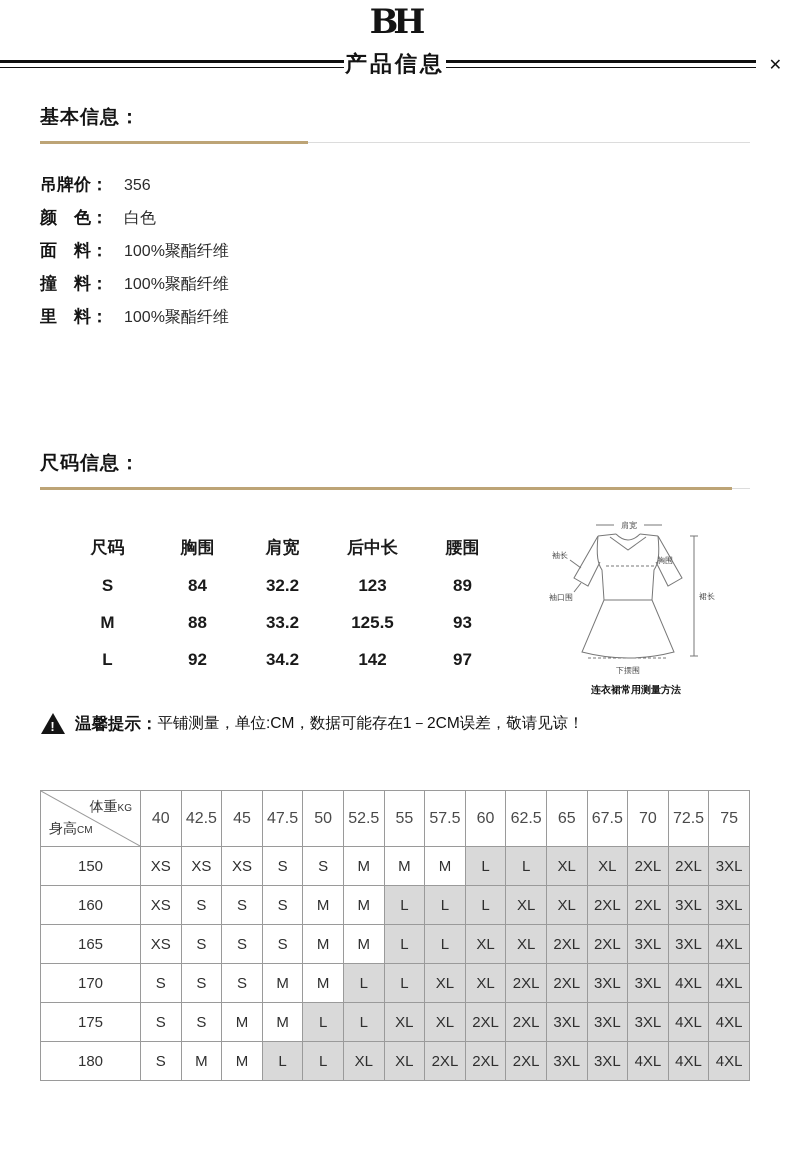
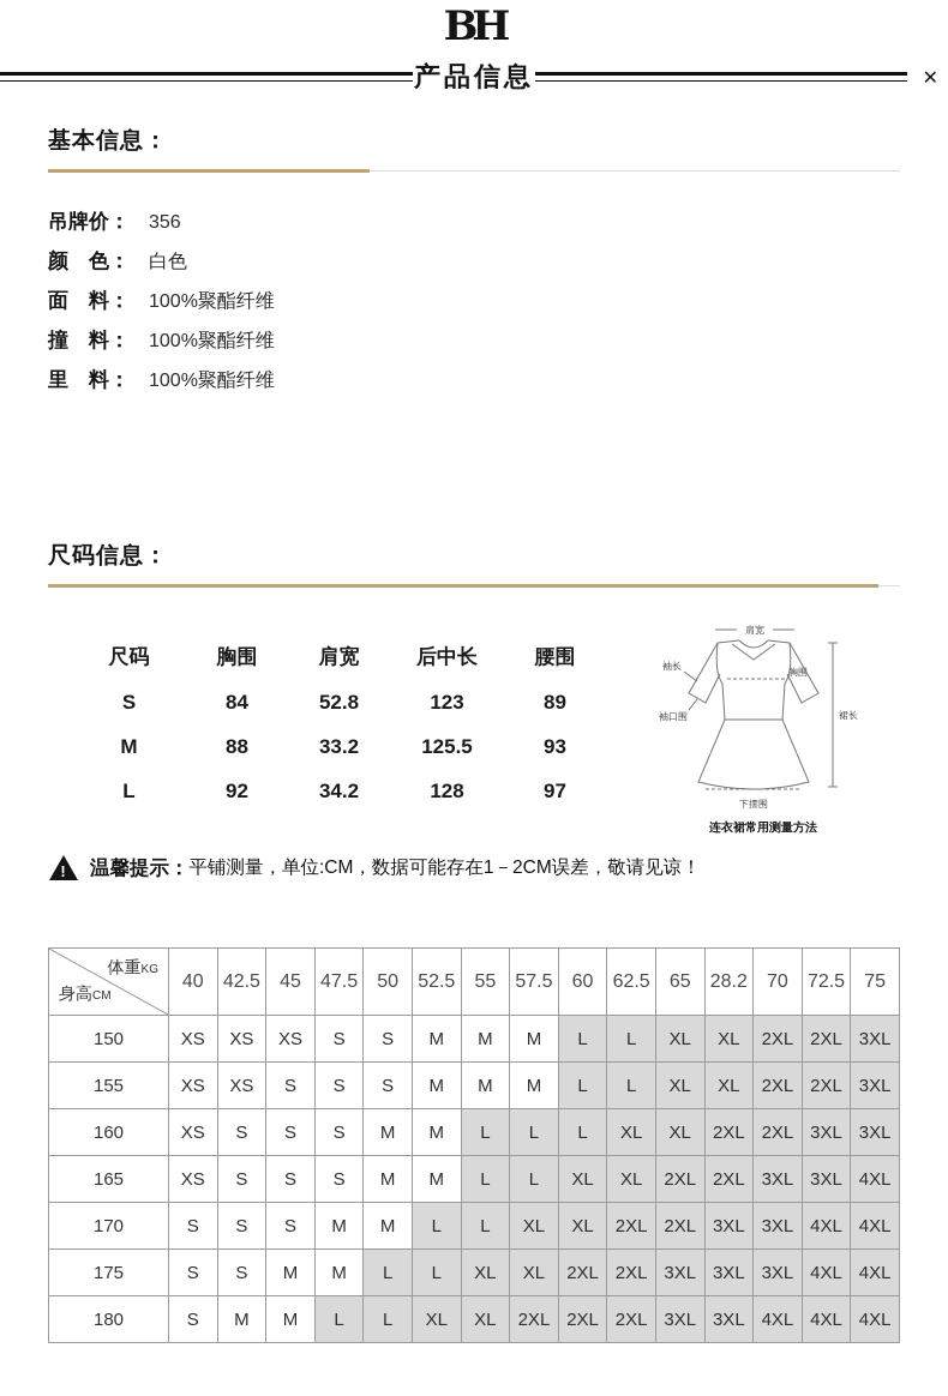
  BH
  产品信息
  ✕
  基本信息：
  吊牌价：
  356
  颜 色：
  白色
  面 料：
  100%聚酯纤维
  撞 料：
  100%聚酯纤维
  里 料：
  100%聚酯纤维
  尺码信息：
  尺码	胸围	肩宽	后中长	腰围
- S	84	32.2	123	89
+ S	84	52.8	123	89
  M	88	33.2	125.5	93
- L	92	34.2	142	97
+ L	92	34.2	128	97
  肩宽
  胸围
  袖长
  袖口围
  裙长
  下摆围
  连衣裙常用测量方法
  !
  温馨提示：
  平铺测量，单位:CM，数据可能存在1－2CM误差，敬请见谅！
- 体重KG 身高CM	40	42.5	45	47.5	50	52.5	55	57.5	60	62.5	65	67.5	70	72.5	75
+ 体重KG 身高CM	40	42.5	45	47.5	50	52.5	55	57.5	60	62.5	65	28.2	70	72.5	75
  150	XS	XS	XS	S	S	M	M	M	L	L	XL	XL	2XL	2XL	3XL
+ 155	XS	XS	S	S	S	M	M	M	L	L	XL	XL	2XL	2XL	3XL
  160	XS	S	S	S	M	M	L	L	L	XL	XL	2XL	2XL	3XL	3XL
  165	XS	S	S	S	M	M	L	L	XL	XL	2XL	2XL	3XL	3XL	4XL
  170	S	S	S	M	M	L	L	XL	XL	2XL	2XL	3XL	3XL	4XL	4XL
  175	S	S	M	M	L	L	XL	XL	2XL	2XL	3XL	3XL	3XL	4XL	4XL
  180	S	M	M	L	L	XL	XL	2XL	2XL	2XL	3XL	3XL	4XL	4XL	4XL
